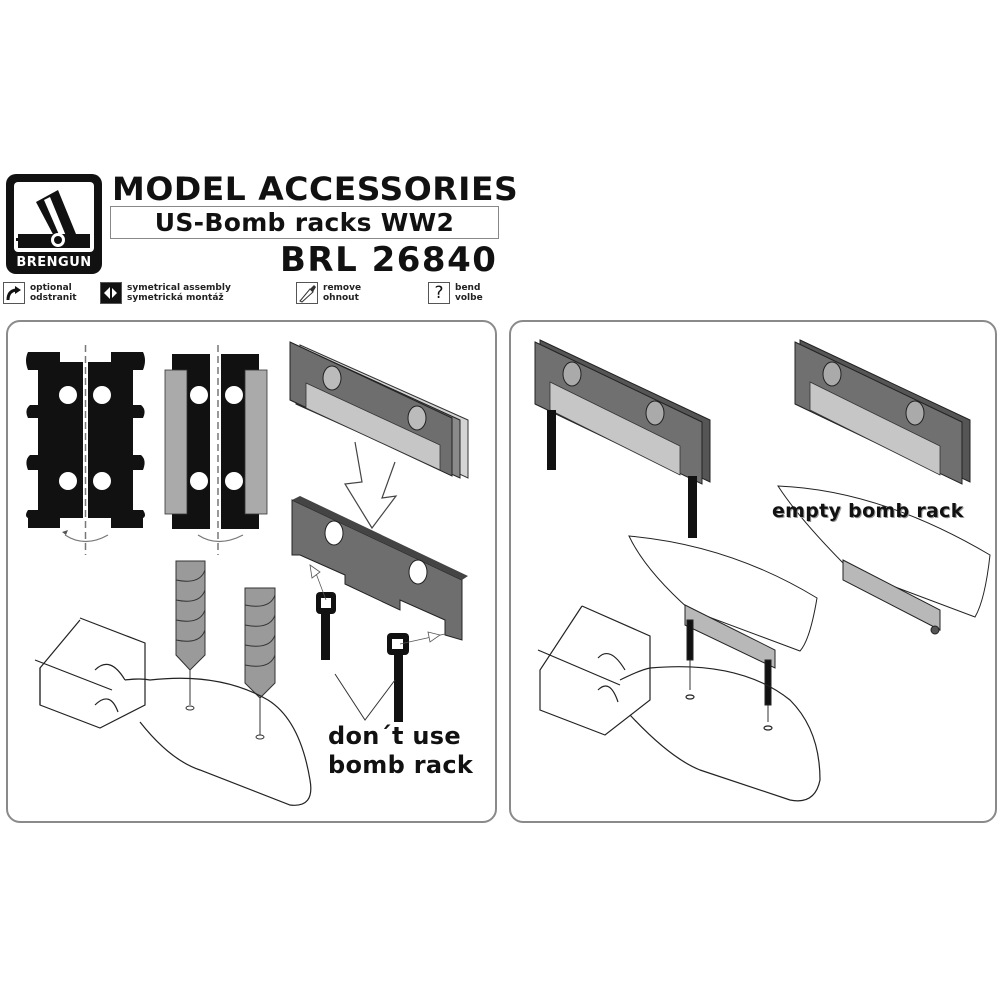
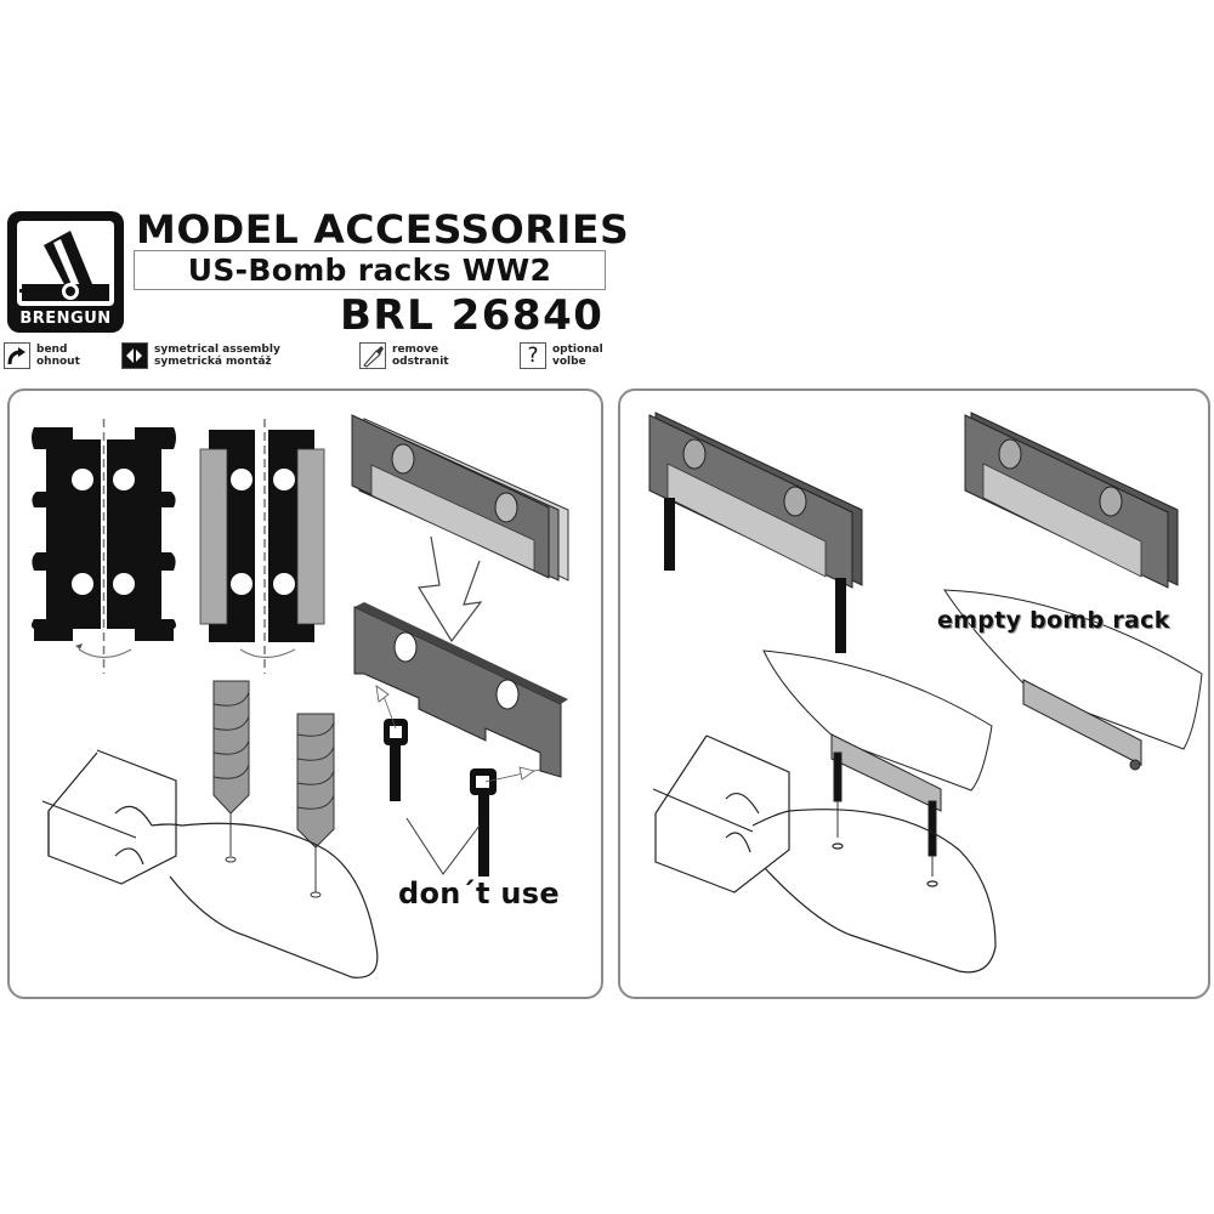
  BRENGUN
  MODEL ACCESSORIES
  US-Bomb racks WW2
  BRL 26840
- optional
+ bend
- odstranit
+ ohnout
  symetrical assembly
  symetrická montáž
  remove
- ohnout
+ odstranit
  ?
- bend
+ optional
  volbe
  don´t use
- bomb rack
  empty bomb rack
